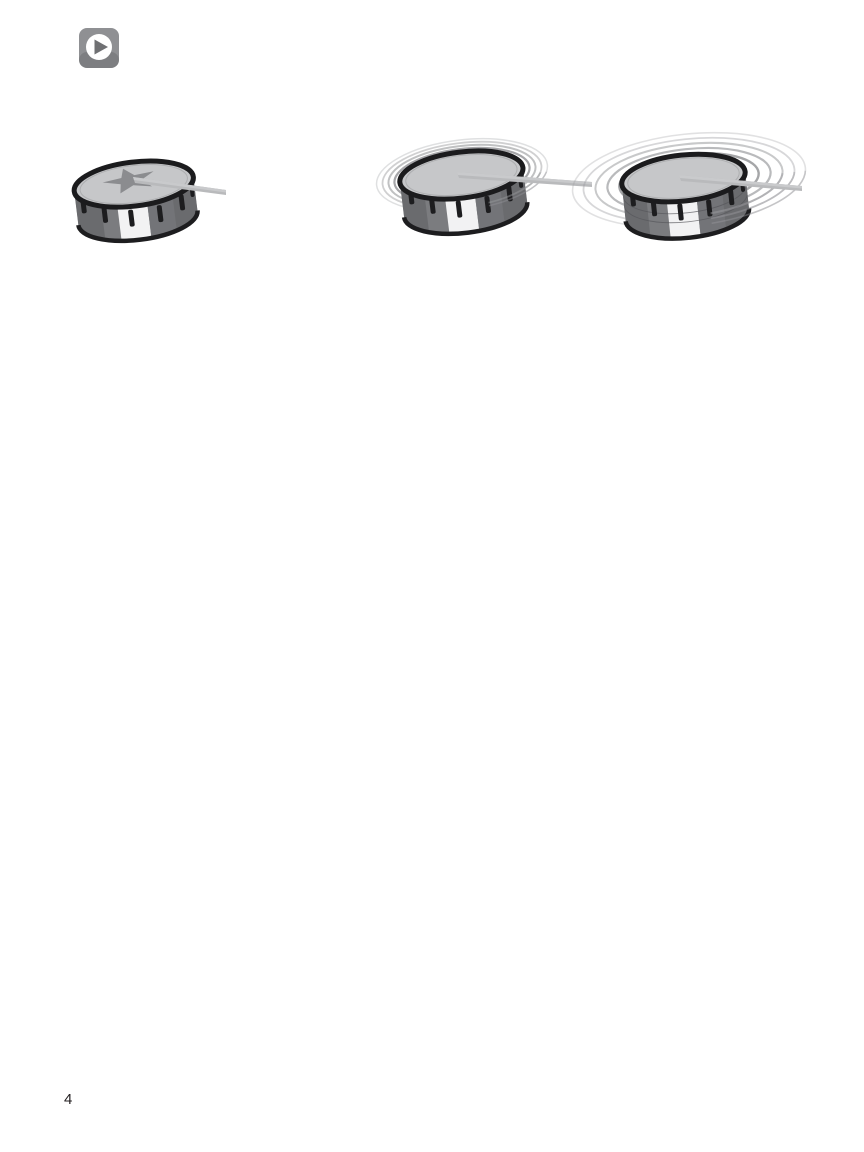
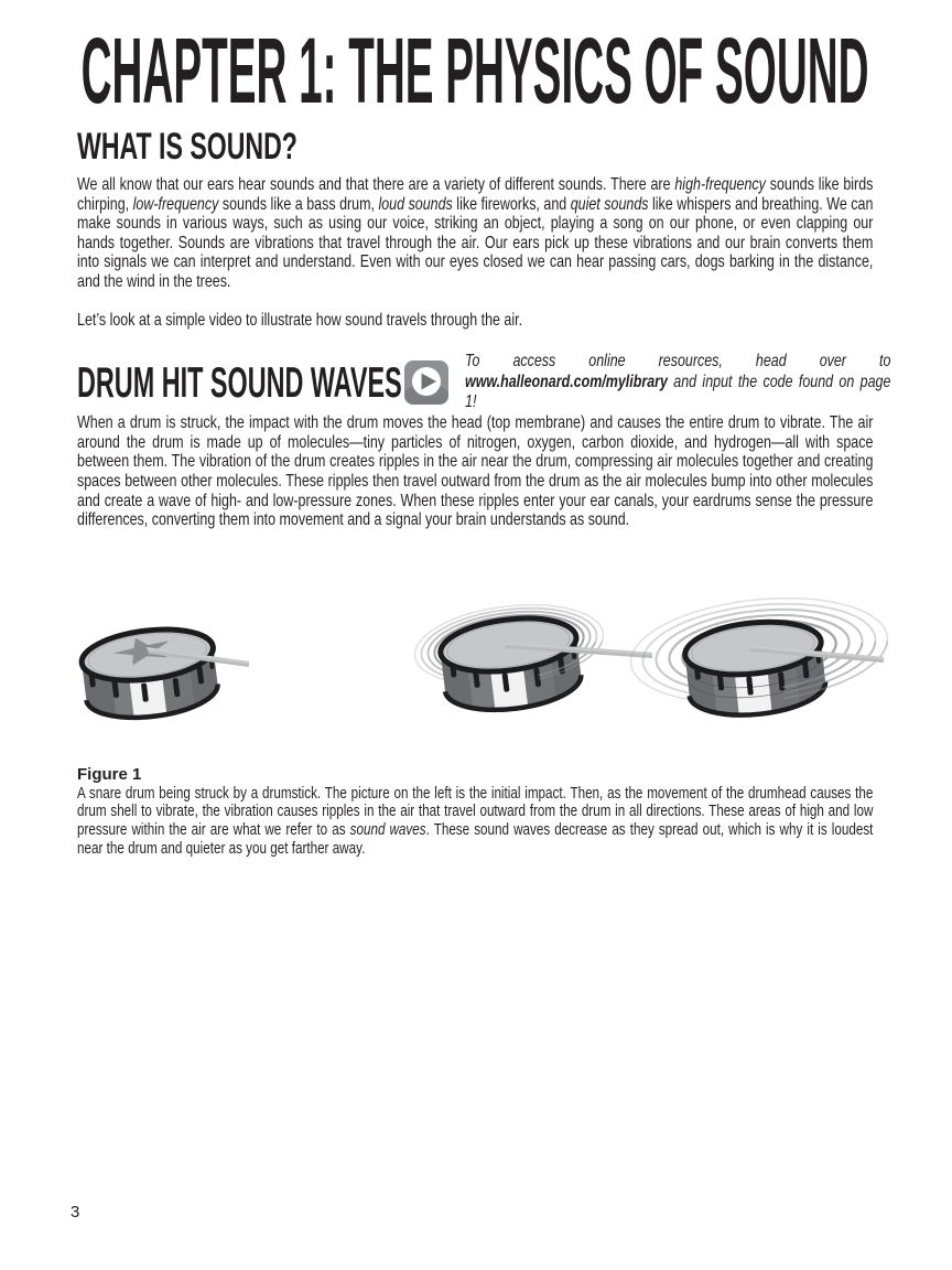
+ CHAPTER 1: THE PHYSICS OF SOUND
+ WHAT IS SOUND?
+ We all know that our ears hear sounds and that there are a variety of different sounds. There are high-frequency sounds like birds chirping, low-frequency sounds like a bass drum, loud sounds like fireworks, and quiet sounds like whispers and breathing. We can make sounds in various ways, such as using our voice, striking an object, playing a song on our phone, or even clapping our hands together. Sounds are vibrations that travel through the air. Our ears pick up these vibrations and our brain converts them into signals we can interpret and understand. Even with our eyes closed we can hear passing cars, dogs barking in the distance, and the wind in the trees.
+ Let’s look at a simple video to illustrate how sound travels through the air.
+ DRUM HIT SOUND WAVES
+ To access online resources, head over to www.halleonard.com/mylibrary and input the code found on page 1!
+ When a drum is struck, the impact with the drum moves the head (top membrane) and causes the entire drum to vibrate. The air around the drum is made up of molecules—tiny particles of nitrogen, oxygen, carbon dioxide, and hydrogen—all with space between them. The vibration of the drum creates ripples in the air near the drum, compressing air molecules together and creating spaces between other molecules. These ripples then travel outward from the drum as the air molecules bump into other molecules and create a wave of high- and low-pressure zones. When these ripples enter your ear canals, your eardrums sense the pressure differences, converting them into movement and a signal your brain understands as sound.
+ Figure 1
+ A snare drum being struck by a drumstick. The picture on the left is the initial impact. Then, as the movement of the drumhead causes the drum shell to vibrate, the vibration causes ripples in the air that travel outward from the drum in all directions. These areas of high and low pressure within the air are what we refer to as sound waves. These sound waves decrease as they spread out, which is why it is loudest near the drum and quieter as you get farther away.
- 4
+ 3
